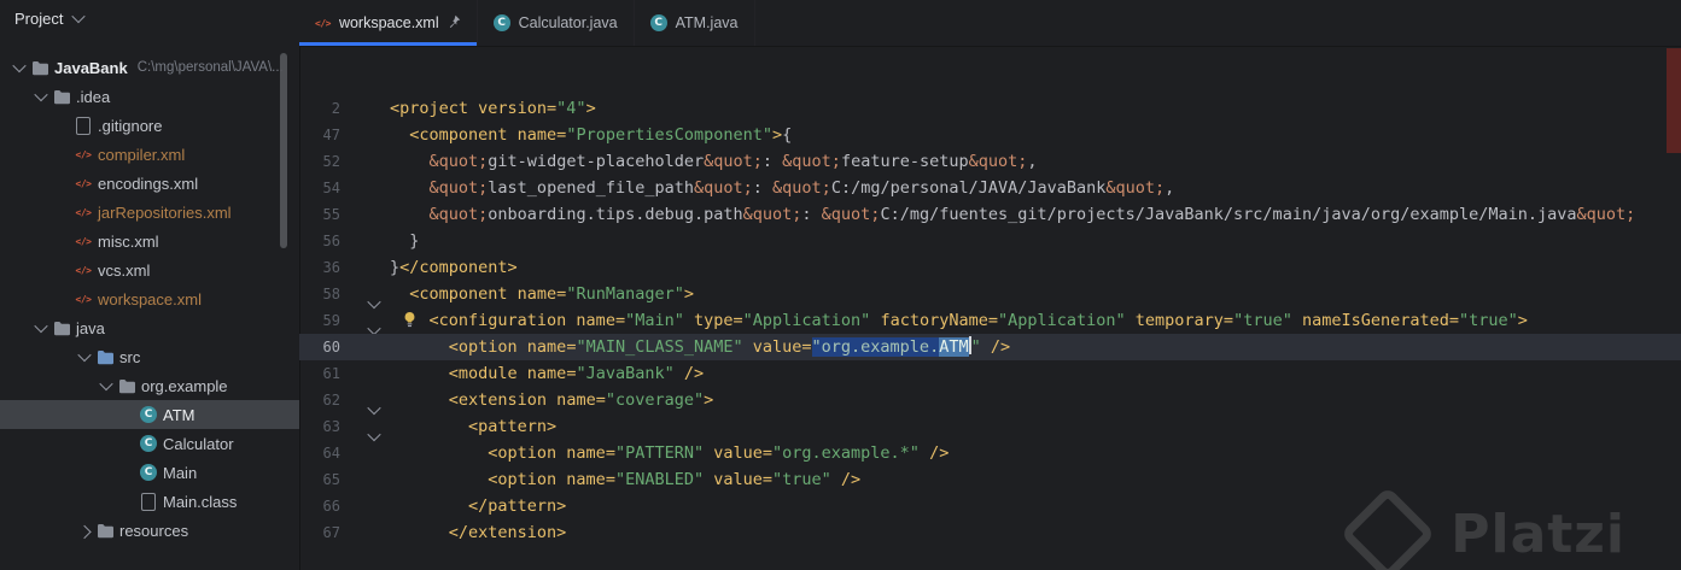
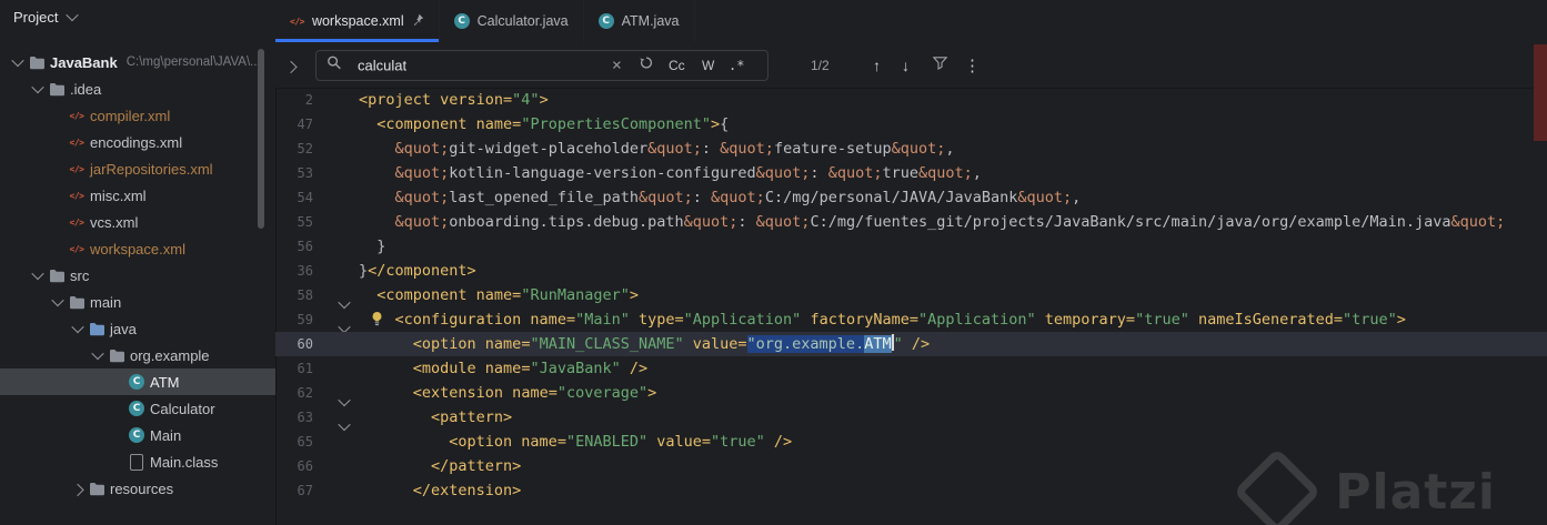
  Project
  JavaBank
  C:\mg\personal\JAVA\..
  .idea
- .gitignore
  </>
  compiler.xml
  </>
  encodings.xml
  </>
  jarRepositories.xml
  </>
  misc.xml
  </>
  vcs.xml
  </>
  workspace.xml
- java
+ src
+ main
- src
+ java
  org.example
  C
  ATM
  C
  Calculator
  C
  Main
  Main.class
  resources
  </>
  workspace.xml
  C
  Calculator.java
  C
  ATM.java
+ calculat
+ ×
+ Cc
+ W
+ .*
+ 1/2
+ ↑
+ ↓
+ ⋮
  2
  <project version="4">
  47
  <component name="PropertiesComponent">{
  52
  &quot;git-widget-placeholder&quot;: &quot;feature-setup&quot;,
+ 53
+ &quot;kotlin-language-version-configured&quot;: &quot;true&quot;,
  54
  &quot;last_opened_file_path&quot;: &quot;C:/mg/personal/JAVA/JavaBank&quot;,
  55
  &quot;onboarding.tips.debug.path&quot;: &quot;C:/mg/fuentes_git/projects/JavaBank/src/main/java/org/example/Main.java&quot;
  56
  }
  36
  }</component>
  58
  <component name="RunManager">
  59
  <configuration name="Main" type="Application" factoryName="Application" temporary="true" nameIsGenerated="true">
  60
  <option name="MAIN_CLASS_NAME" value="org.example.ATM " />
  61
  <module name="JavaBank" />
  62
  <extension name="coverage">
  63
  <pattern>
- 64
- <option name="PATTERN" value="org.example.*" />
  65
  <option name="ENABLED" value="true" />
  66
  </pattern>
  67
  </extension>
  Platzi
